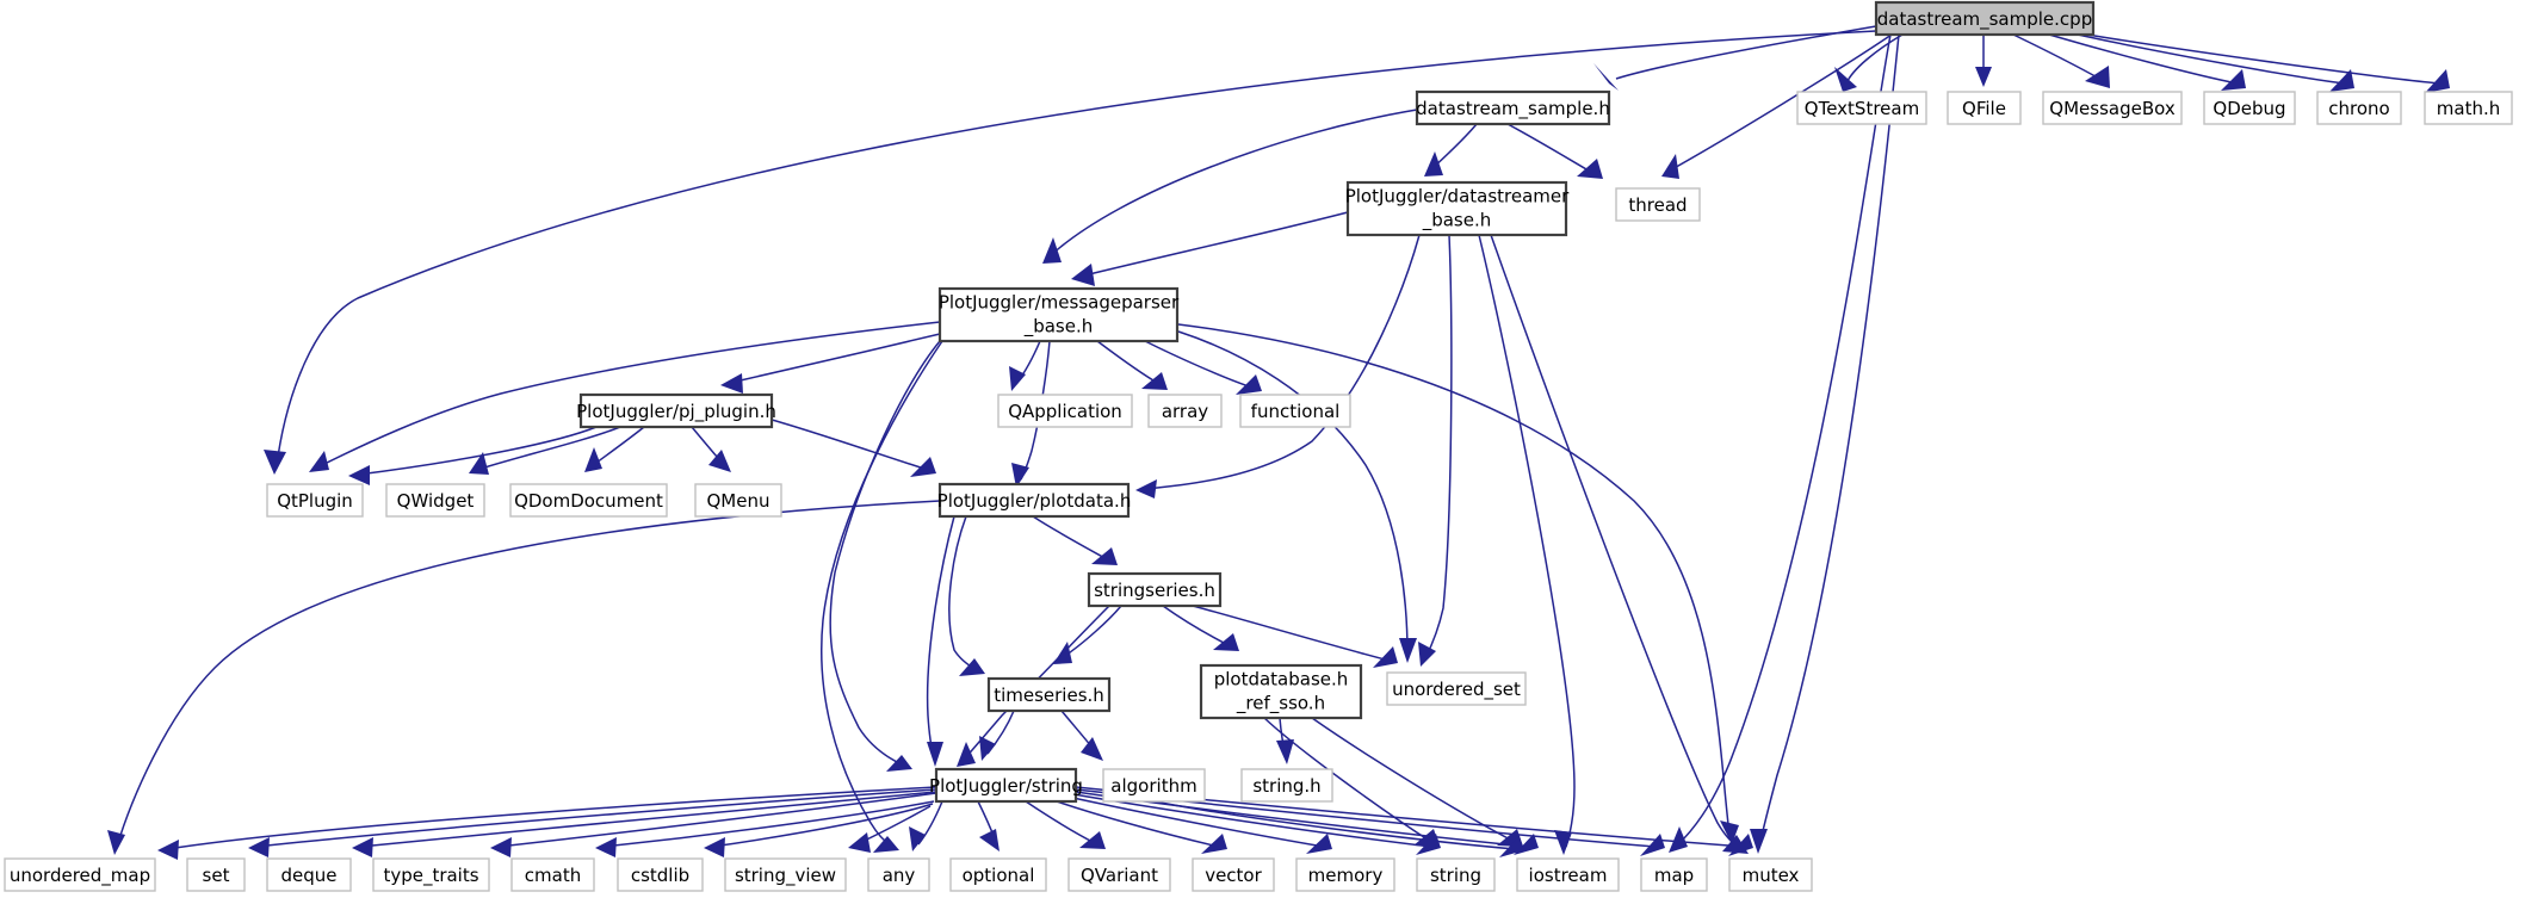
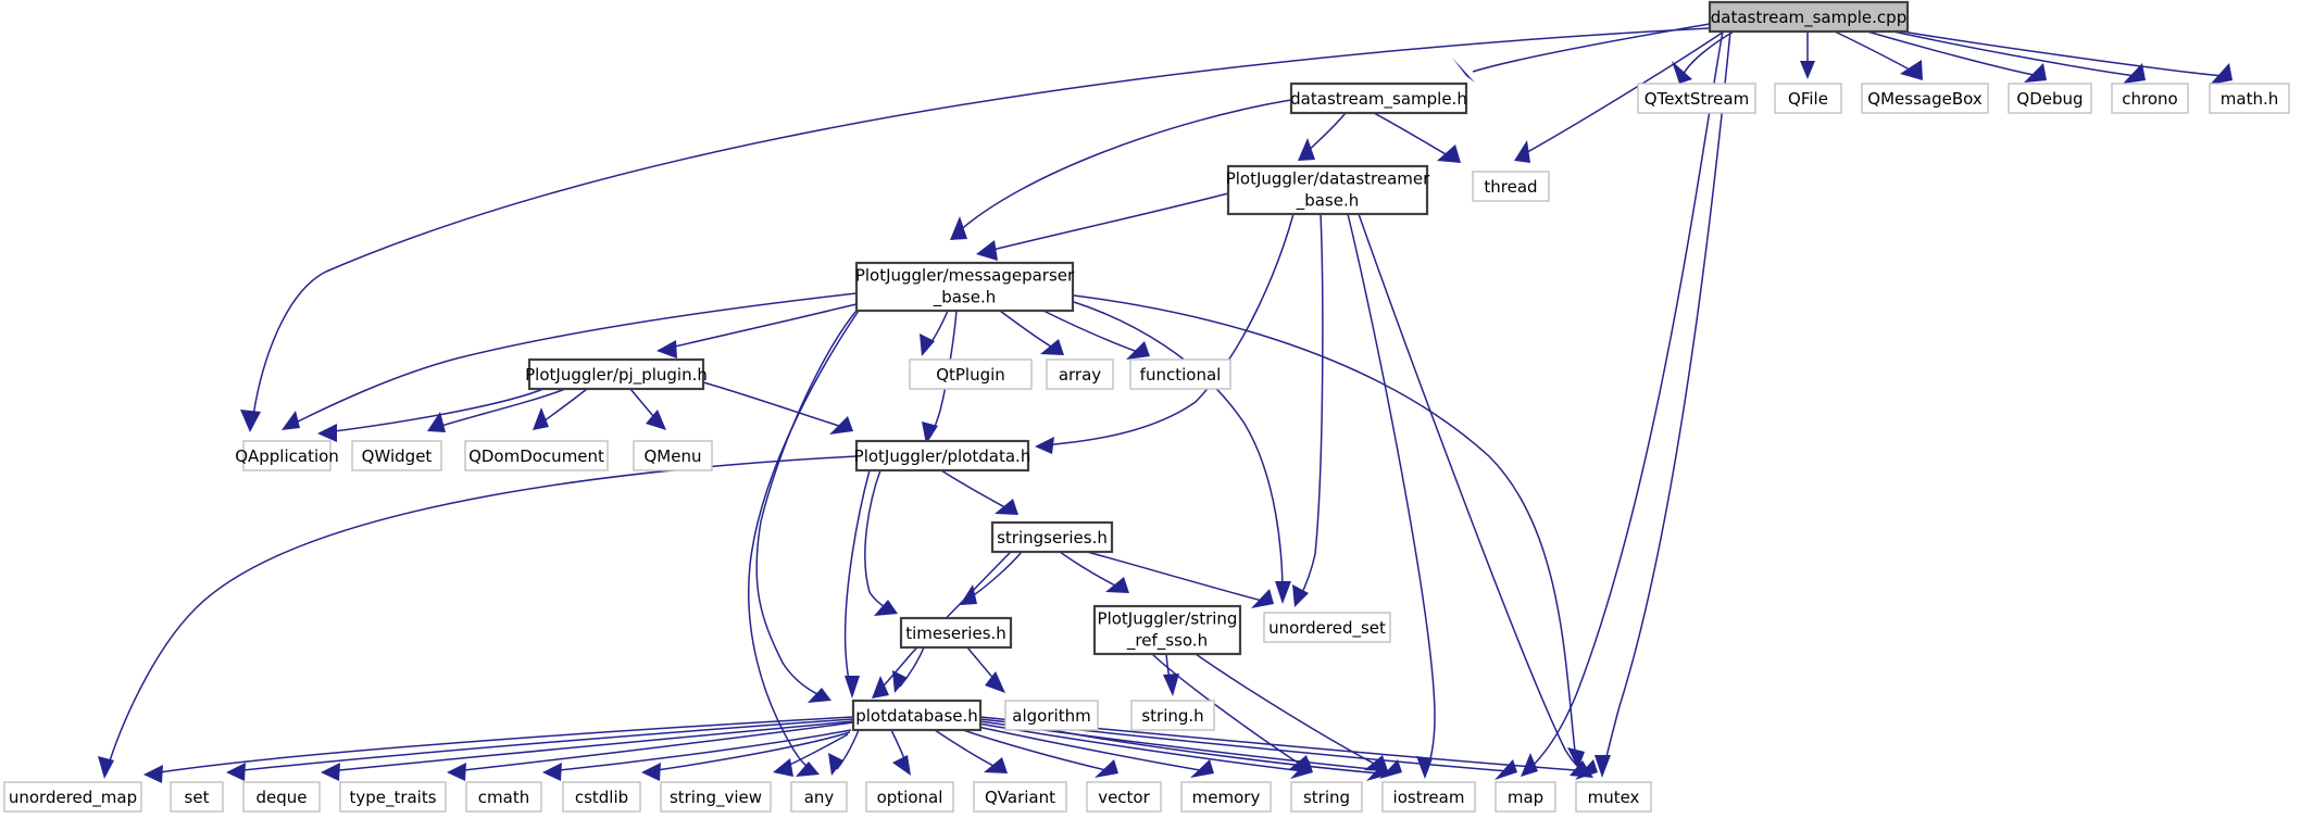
  datastream_sample.cpp
  datastream_sample.h
  QTextStream
  QFile
  QMessageBox
  QDebug
  chrono
  math.h
  thread
  PlotJuggler/datastreamer
  _base.h
  PlotJuggler/messageparser
  _base.h
- QApplication
+ QtPlugin
  array
  functional
  PlotJuggler/pj_plugin.h
- QtPlugin
+ QApplication
  QWidget
  QDomDocument
  QMenu
  PlotJuggler/plotdata.h
  stringseries.h
  timeseries.h
- plotdatabase.h
+ PlotJuggler/string
  _ref_sso.h
  unordered_set
- PlotJuggler/string
+ plotdatabase.h
  algorithm
  string.h
  unordered_map
  set
  deque
  type_traits
  cmath
  cstdlib
  string_view
  any
  optional
  QVariant
  vector
  memory
  string
  iostream
  map
  mutex
